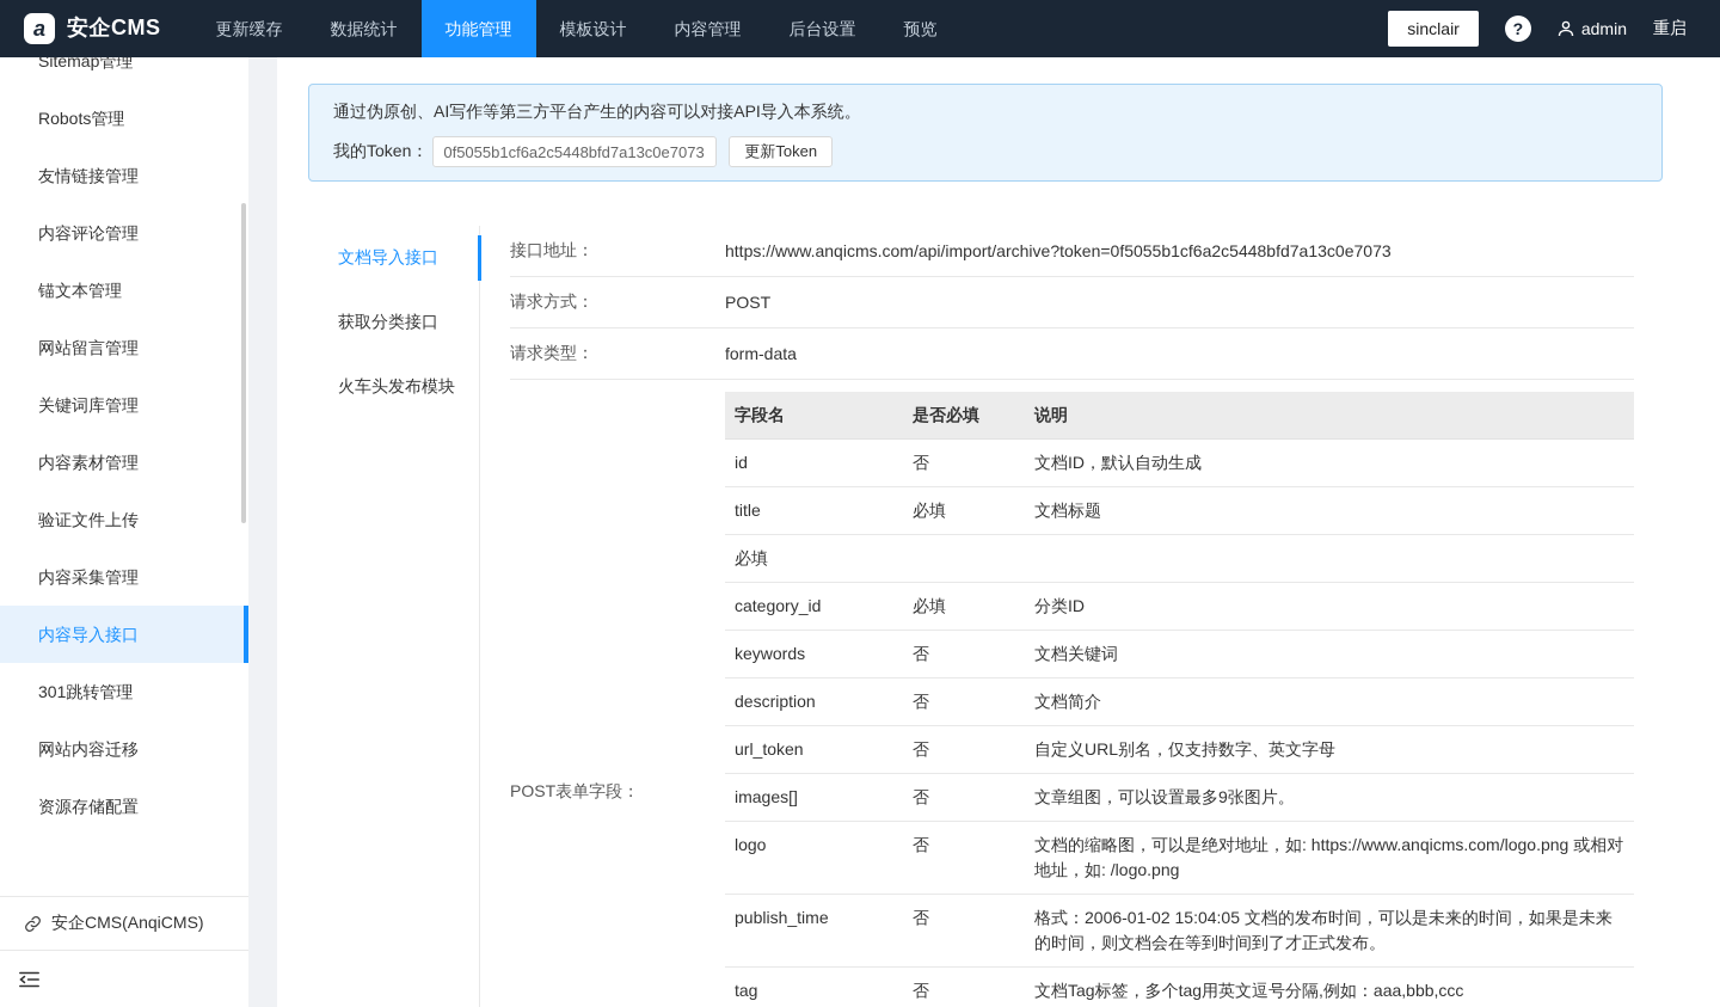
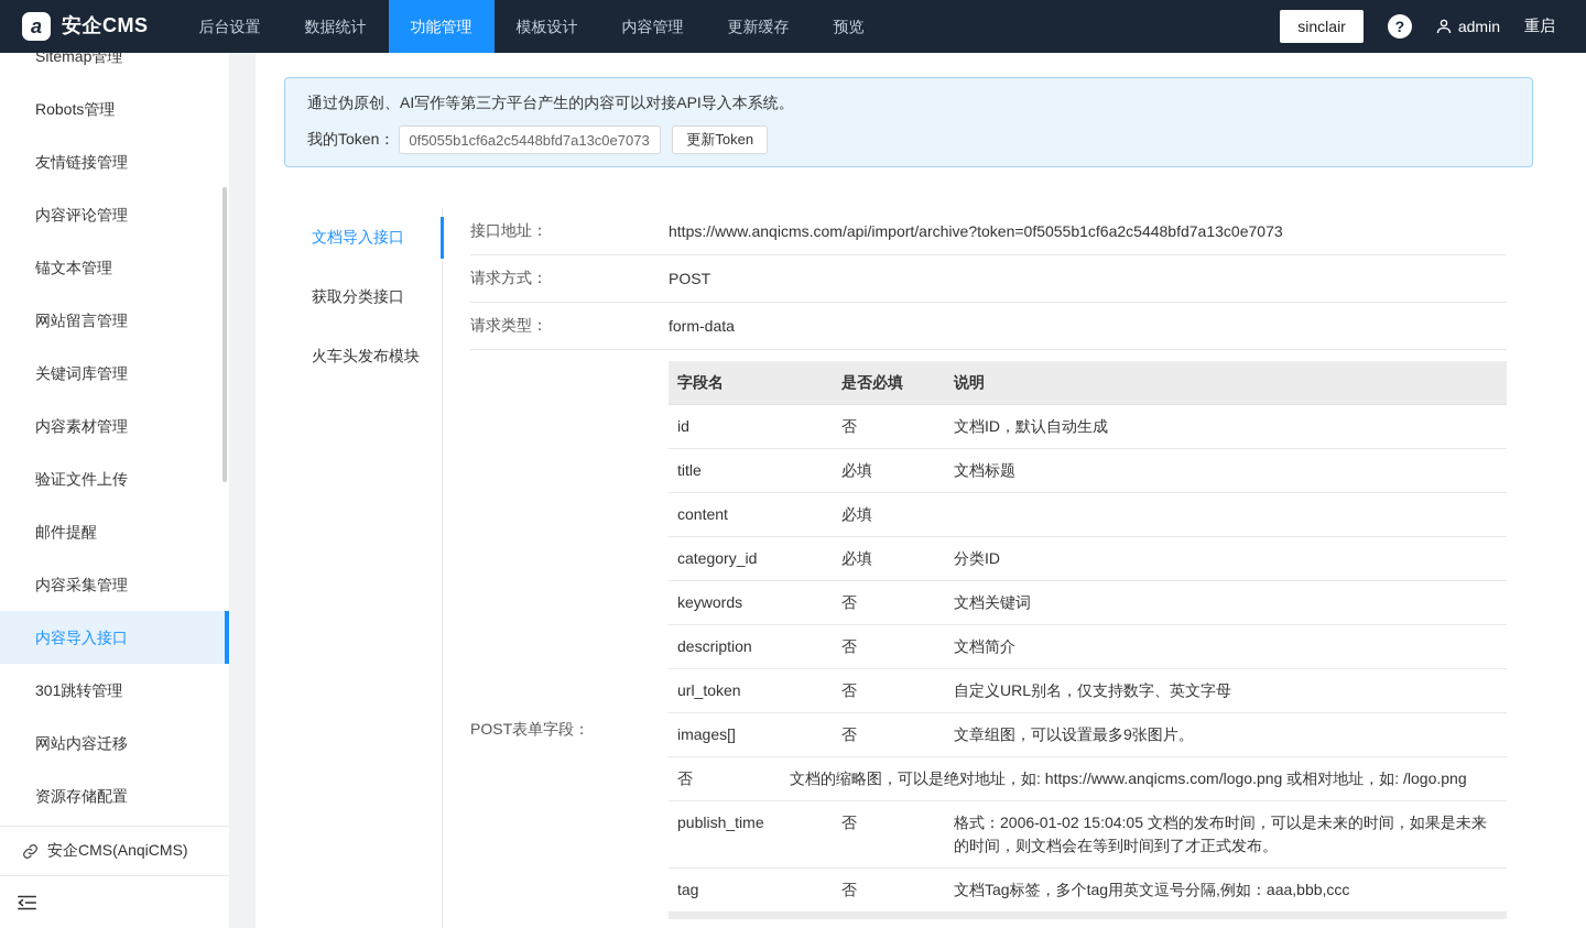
  a
  安企CMS
- 更新缓存
+ 后台设置
  数据统计
  功能管理
  模板设计
  内容管理
- 后台设置
+ 更新缓存
  预览
  sinclair
  ?
  admin
  重启
  Sitemap管理
  Robots管理
  友情链接管理
  内容评论管理
  锚文本管理
  网站留言管理
  关键词库管理
  内容素材管理
  验证文件上传
+ 邮件提醒
  内容采集管理
  内容导入接口
  301跳转管理
  网站内容迁移
  资源存储配置
  安企CMS(AnqiCMS)
  通过伪原创、AI写作等第三方平台产生的内容可以对接API导入本系统。
  我的Token：
  0f5055b1cf6a2c5448bfd7a13c0e7073
  更新Token
  文档导入接口
  获取分类接口
  火车头发布模块
  接口地址：
  https://www.anqicms.com/api/import/archive?token=0f5055b1cf6a2c5448bfd7a13c0e7073
  请求方式：
  POST
  请求类型：
  form-data
  POST表单字段：
  字段名
  是否必填
  说明
  id
  否
  文档ID，默认自动生成
  title
  必填
  文档标题
+ content
  必填
  category_id
  必填
  分类ID
  keywords
  否
  文档关键词
  description
  否
  文档简介
  url_token
  否
  自定义URL别名，仅支持数字、英文字母
  images[]
  否
  文章组图，可以设置最多9张图片。
- logo
  否
  文档的缩略图，可以是绝对地址，如: https://www.anqicms.com/logo.png 或相对地址，如: /logo.png
  publish_time
  否
  格式：2006-01-02 15:04:05 文档的发布时间，可以是未来的时间，如果是未来的时间，则文档会在等到时间到了才正式发布。
  tag
  否
  文档Tag标签，多个tag用英文逗号分隔,例如：aaa,bbb,ccc
